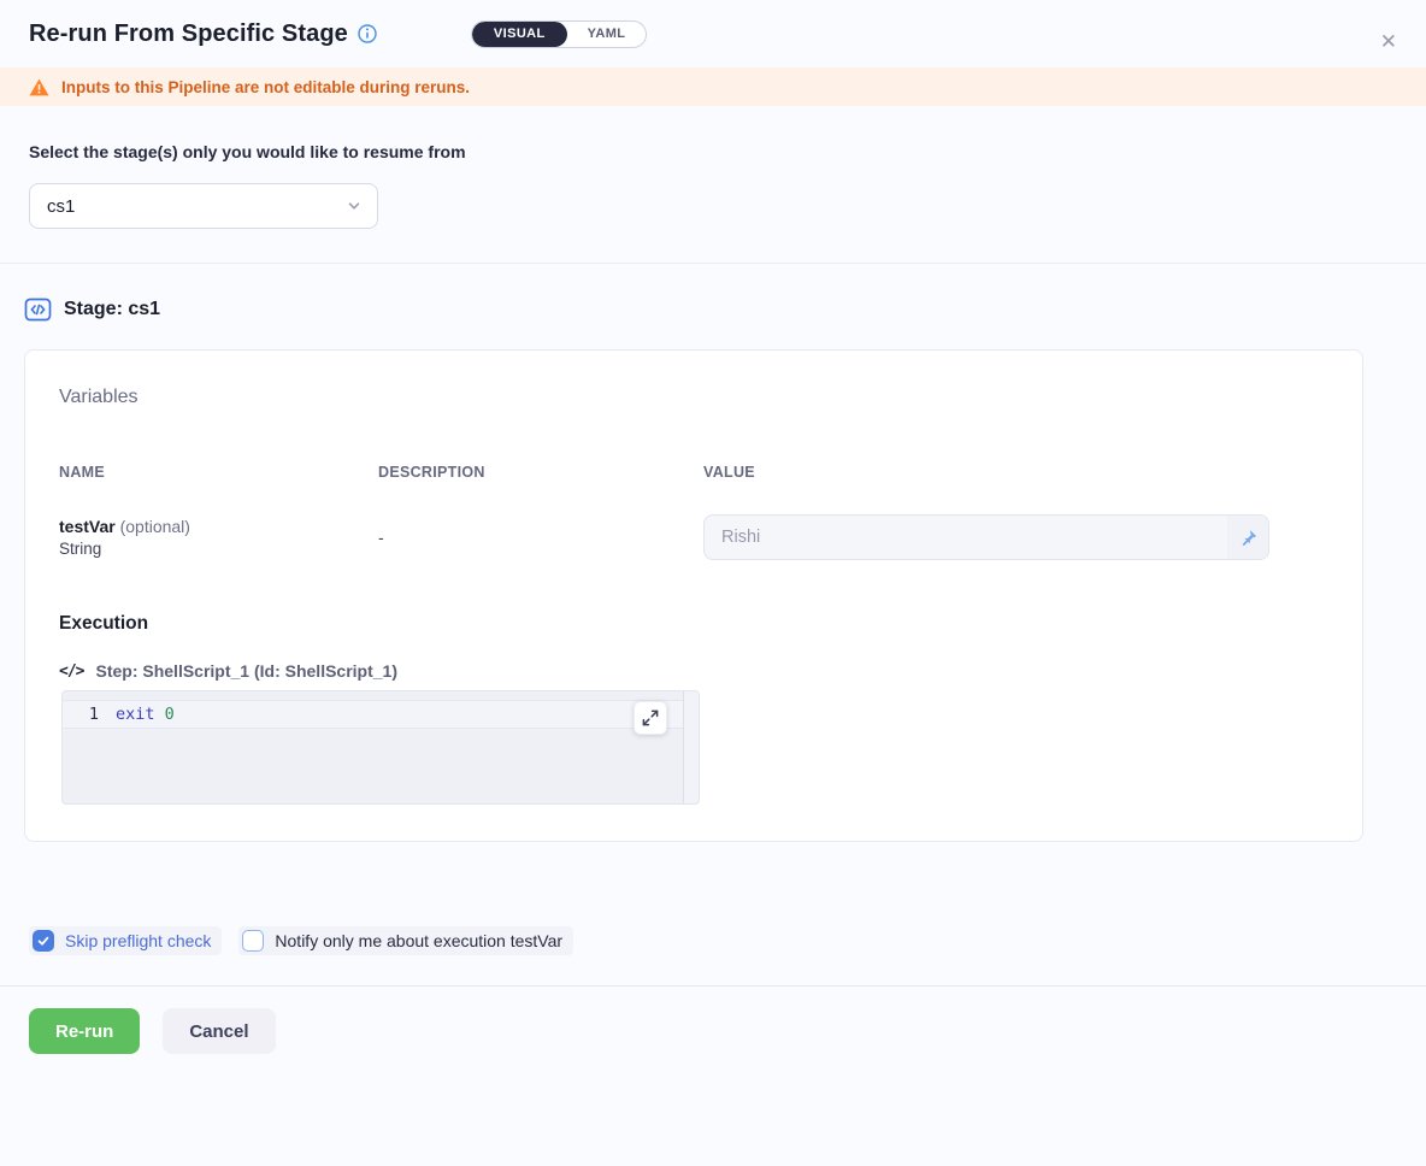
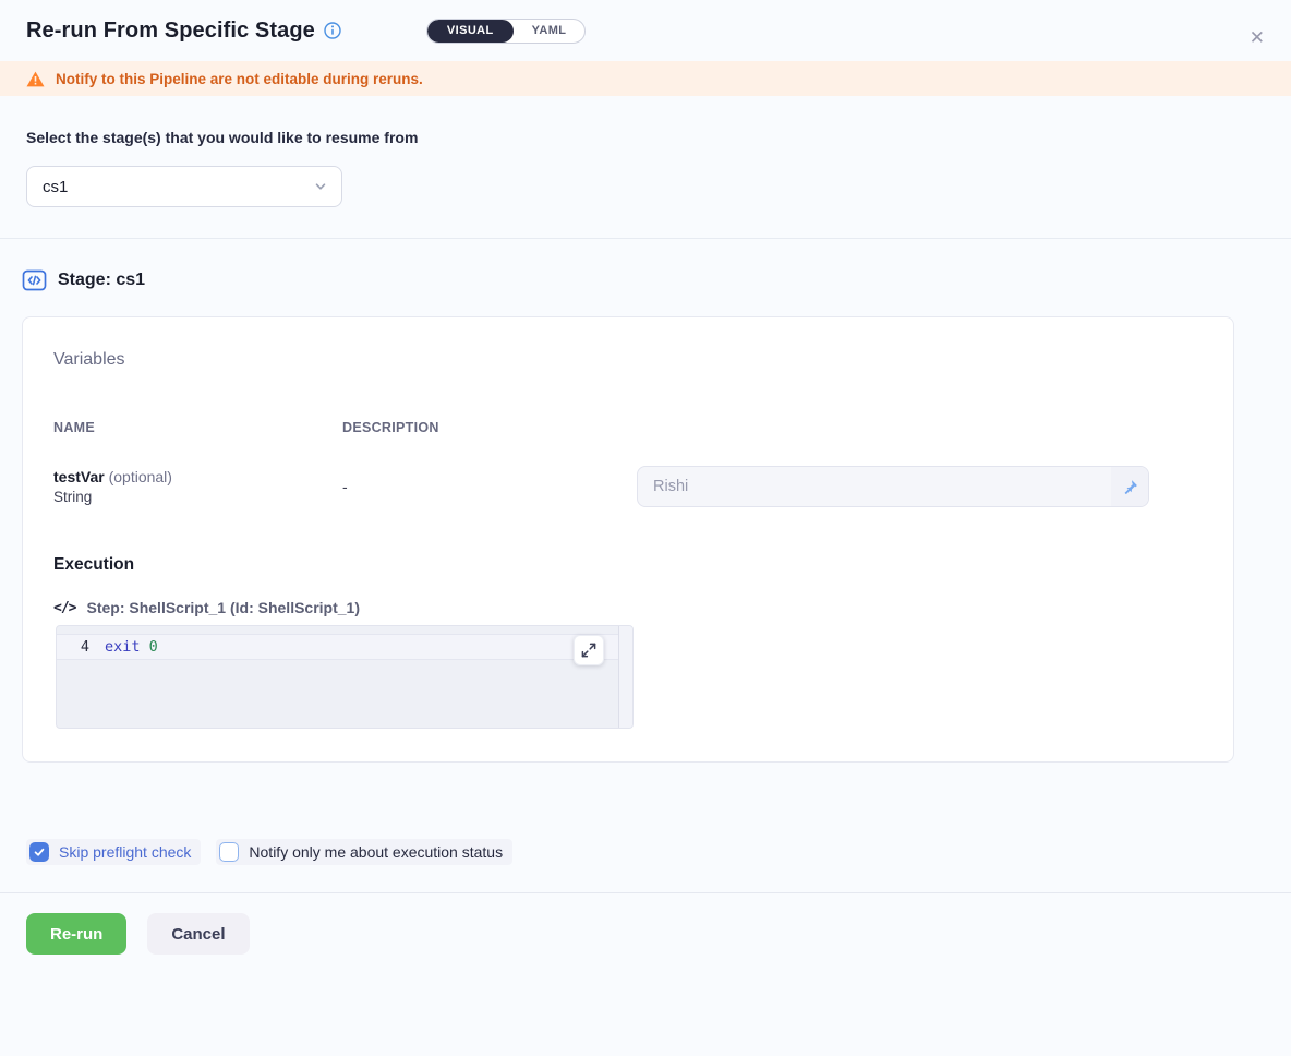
  Re-run From Specific Stage
  VISUAL
  YAML
  ✕
- Inputs to this Pipeline are not editable during reruns.
+ Notify to this Pipeline are not editable during reruns.
- Select the stage(s) only you would like to resume from
+ Select the stage(s) that you would like to resume from
  cs1
  Stage: cs1
  Variables
  NAME
  DESCRIPTION
- VALUE
  testVar (optional)
  String
  -
  Rishi
  Execution
  </>
  Step: ShellScript_1 (Id: ShellScript_1)
- 1
+ 4
  exit
  0
  Skip preflight check
- Notify only me about execution testVar
+ Notify only me about execution status
  Re-run
  Cancel
